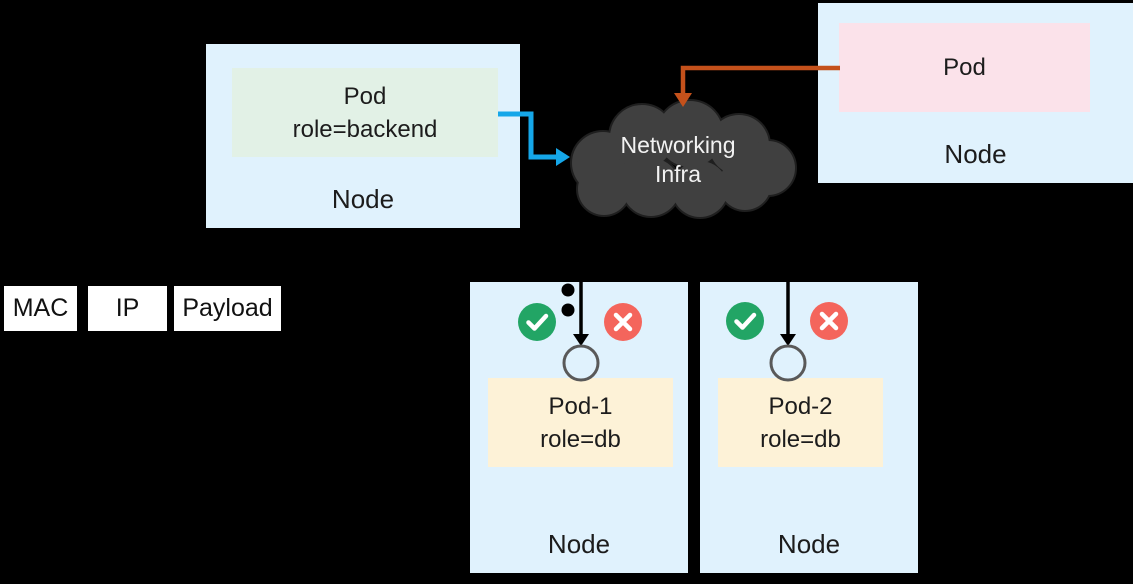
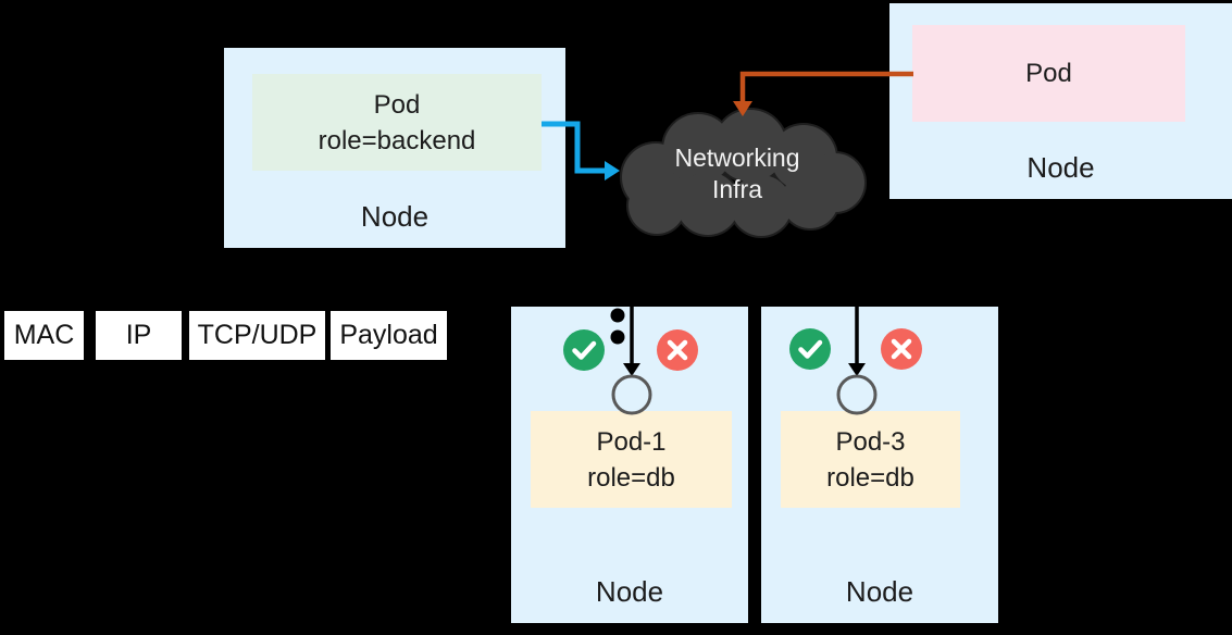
  Pod
  role=backend
  Node
  Pod
  Node
  Pod-1
  role=db
  Node
- Pod-2
+ Pod-3
  role=db
  Node
  MAC
  IP
+ TCP/UDP
  Payload
  Networking
  Infra
